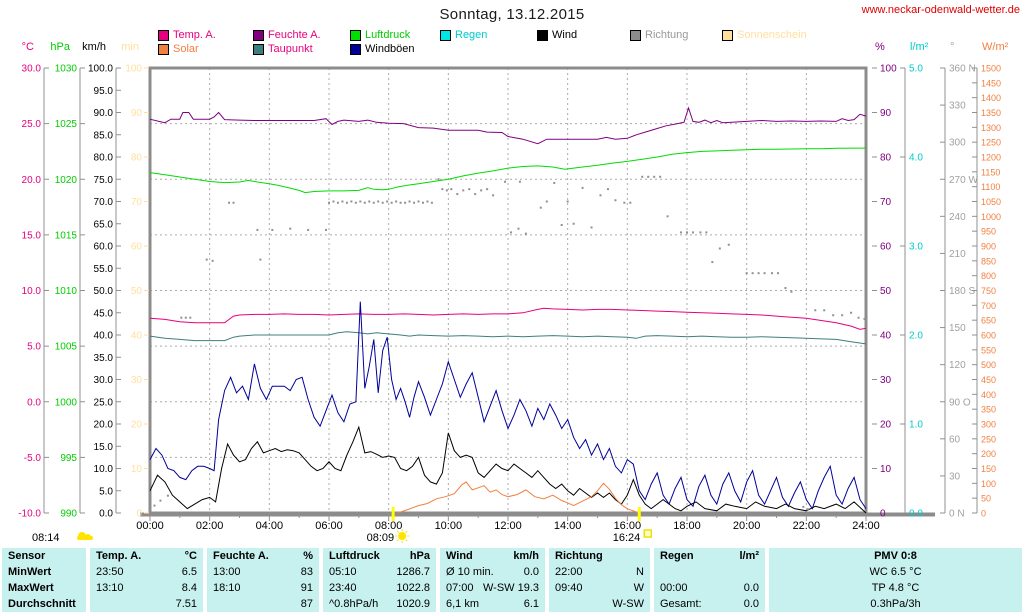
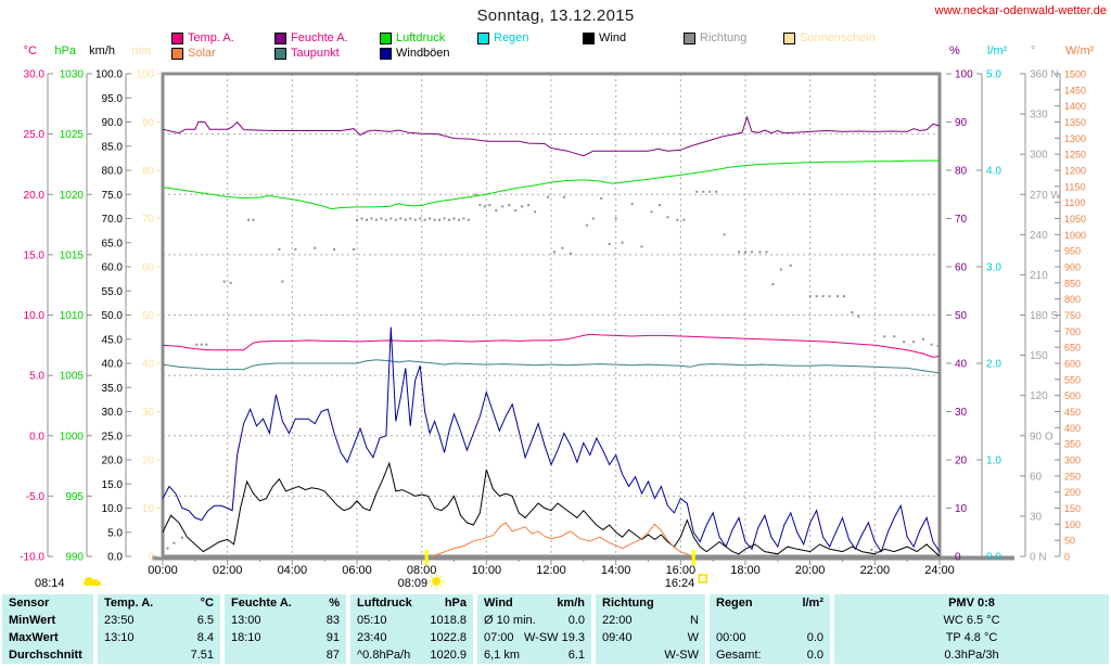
  Sonntag, 13.12.2015
  www.neckar-odenwald-wetter.de
  Temp. A.
  Feuchte A.
  Luftdruck
  Regen
  Wind
  Richtung
  Sonnenschein
  Solar
  Taupunkt
  Windböen
  -10.0
  -5.0
  0.0
  5.0
  10.0
  15.0
  20.0
  25.0
  30.0
  °C
  990
  995
  1000
  1005
  1010
  1015
  1020
  1025
  1030
  hPa
  0.0
  5.0
  10.0
  15.0
  20.0
  25.0
  30.0
  35.0
  40.0
  45.0
  50.0
  55.0
  60.0
  65.0
  70.0
  75.0
  80.0
  85.0
  90.0
  95.0
  100.0
  km/h
  0
  10
  20
  30
  40
  50
  60
  70
  80
  90
  100
  min
  0
  10
  20
  30
  40
  50
  60
  70
  80
  90
  100
  %
  0.0
  1.0
  2.0
  3.0
  4.0
  5.0
  l/m²
  0 N
  30
  60
  90 O
  120
  150
  180 S
  210
  240
  270 W
  300
  330
  360 N
  °
  0
  50
  100
  150
  200
  250
  300
  350
  400
  450
  500
  550
  600
  650
  700
  750
  800
  850
  900
  950
  1000
  1050
  1100
  1150
  1200
  1250
  1300
  1350
  1400
  1450
  1500
  W/m²
  00:00
  02:00
  04:00
  06:00
  08:00
  10:00
  12:00
  14:00
  16:00
  18:00
  20:00
  22:00
  24:00
  08:09
  16:24
  08:14
  Sensor
  MinWert
  MaxWert
  Durchschnitt
  Temp. A.
  °C
  23:50
  6.5
  13:10
  8.4
  7.51
  Feuchte A.
  %
  13:00
  83
  18:10
  91
  87
  Luftdruck
  hPa
  05:10
- 1286.7
+ 1018.8
  23:40
  1022.8
  ^0.8hPa/h
  1020.9
  Wind
  km/h
  Ø 10 min.
  0.0
  07:00
  W-SW 19.3
  6,1 km
  6.1
  Richtung
  22:00
  N
  09:40
  W
  W-SW
  Regen
  l/m²
  00:00
  0.0
  Gesamt:
  0.0
  PMV 0:8
  WC 6.5 °C
  TP 4.8 °C
  0.3hPa/3h
